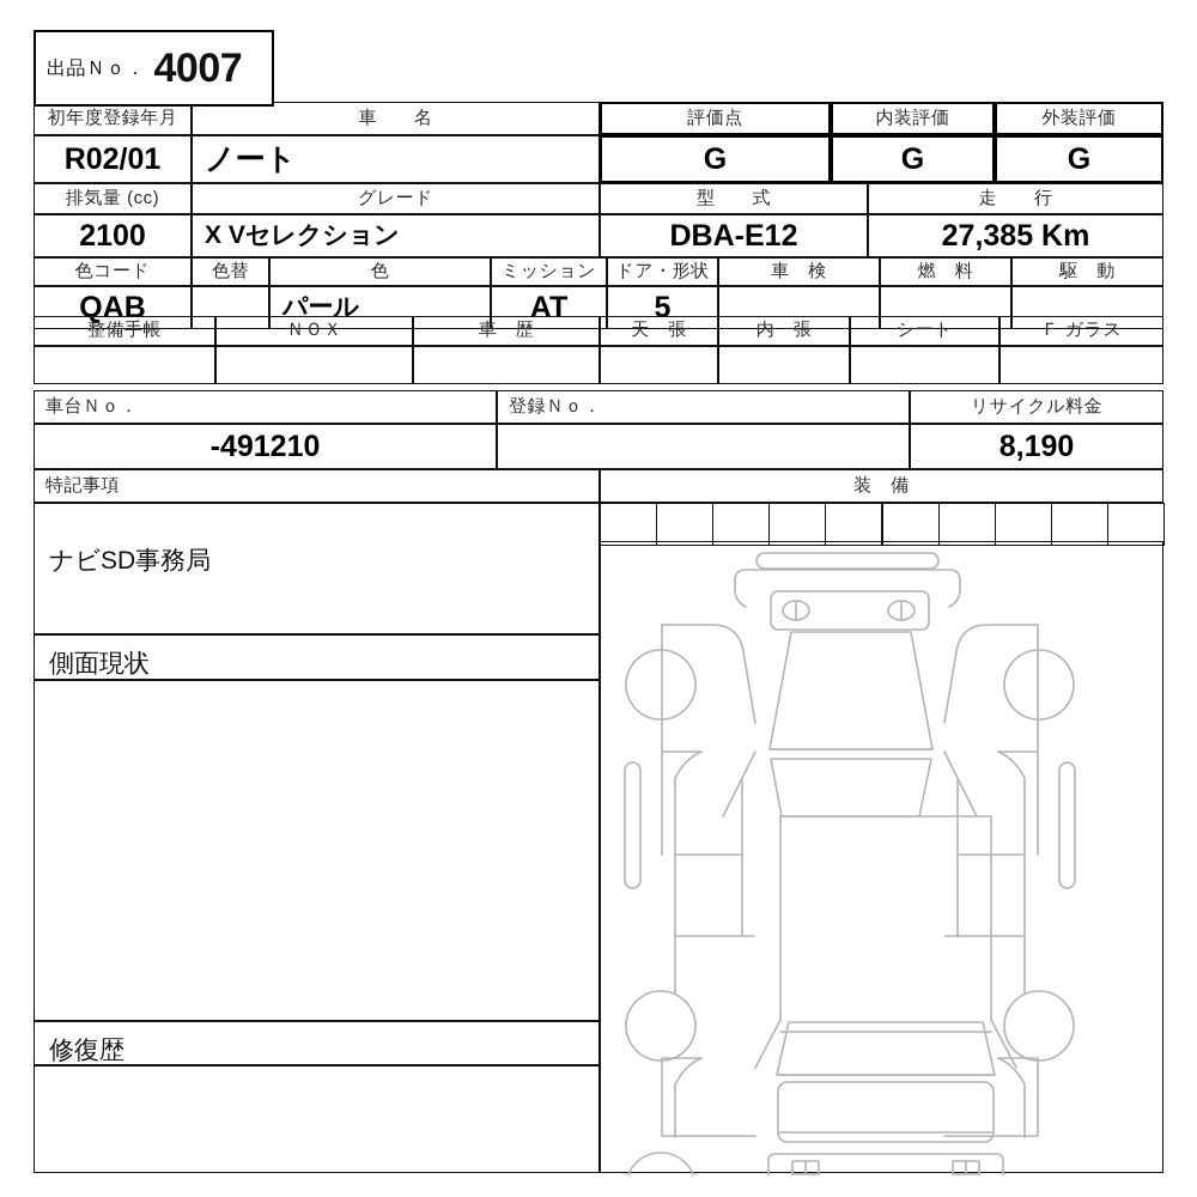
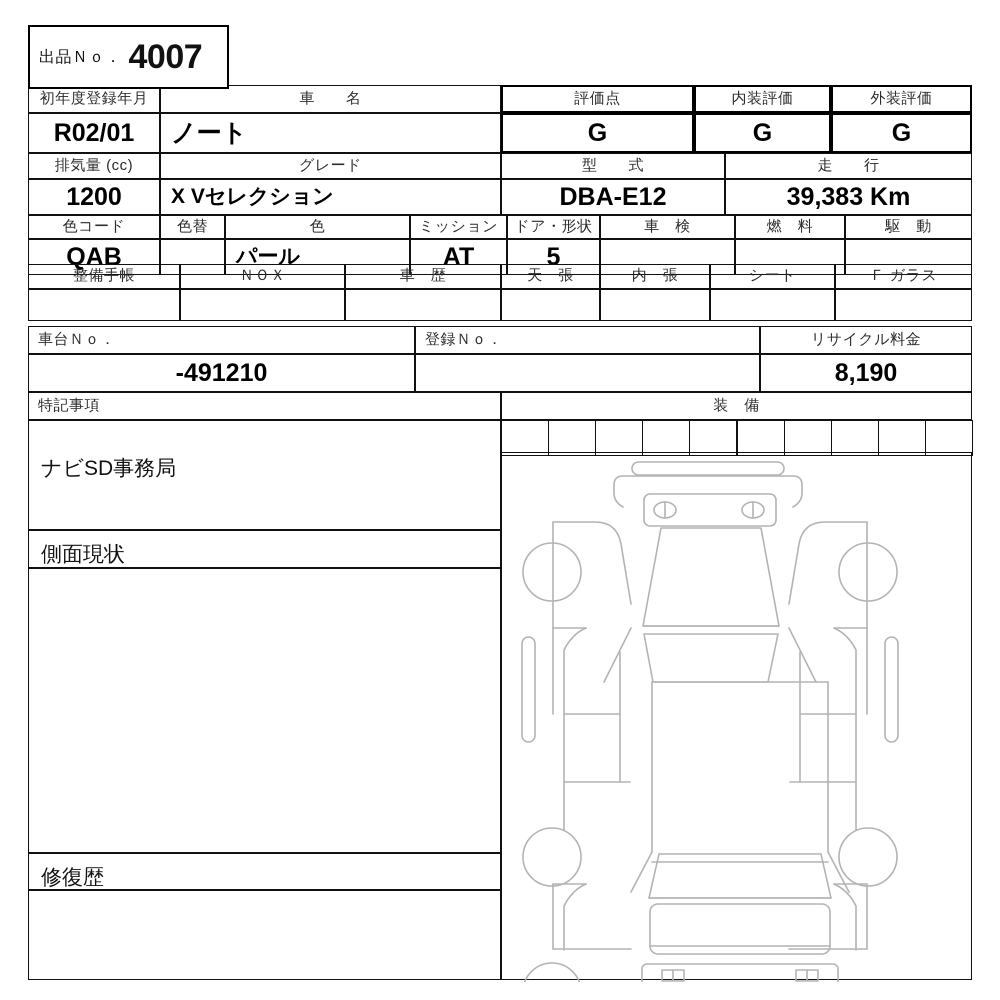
  出品Ｎｏ．
  4007
  初年度登録年月
  車 名
  評価点
  内装評価
  外装評価
  R02/01
  ノート
  G
  G
  G
  排気量 (cc)
  グレード
  型 式
  走 行
- 2100
+ 1200
  X Vセレクション
  DBA-E12
- 27,385 Km
+ 39,383 Km
  色コード
  色替
  色
  ミッション
  ドア・形状
  車 検
  燃 料
  駆 動
  QAB
  パール
  AT
  5
  整備手帳
  ＮＯＸ
  車 歴
  天 張
  内 張
  シート
  Ｆ ガラス
  車台Ｎｏ．
  登録Ｎｏ．
  リサイクル料金
  -491210
  8,190
  特記事項
  装 備
  ナビSD事務局
  側面現状
  修復歴
